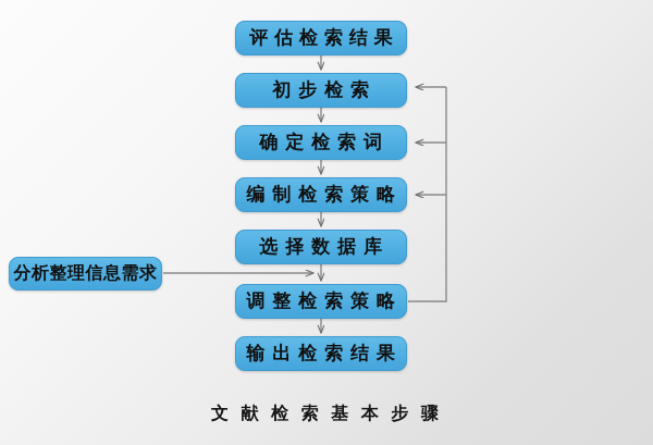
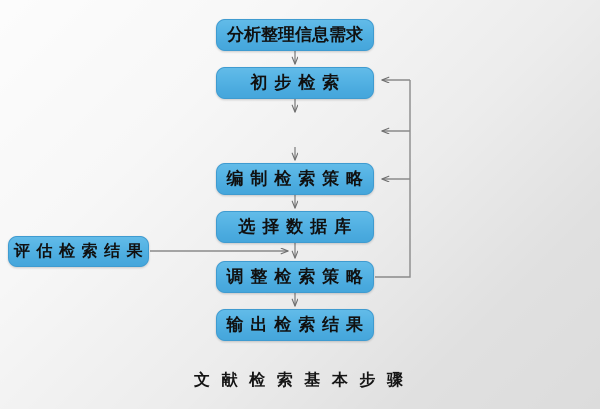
- 评 估 检 索 结 果
+ 分析整理信息需求
  初 步 检 索
- 确 定 检 索 词
  编 制 检 索 策 略
  选 择 数 据 库
- 分析整理信息需求
+ 评 估 检 索 结 果
  调 整 检 索 策 略
  输 出 检 索 结 果
  文 献 检 索 基 本 步 骤
